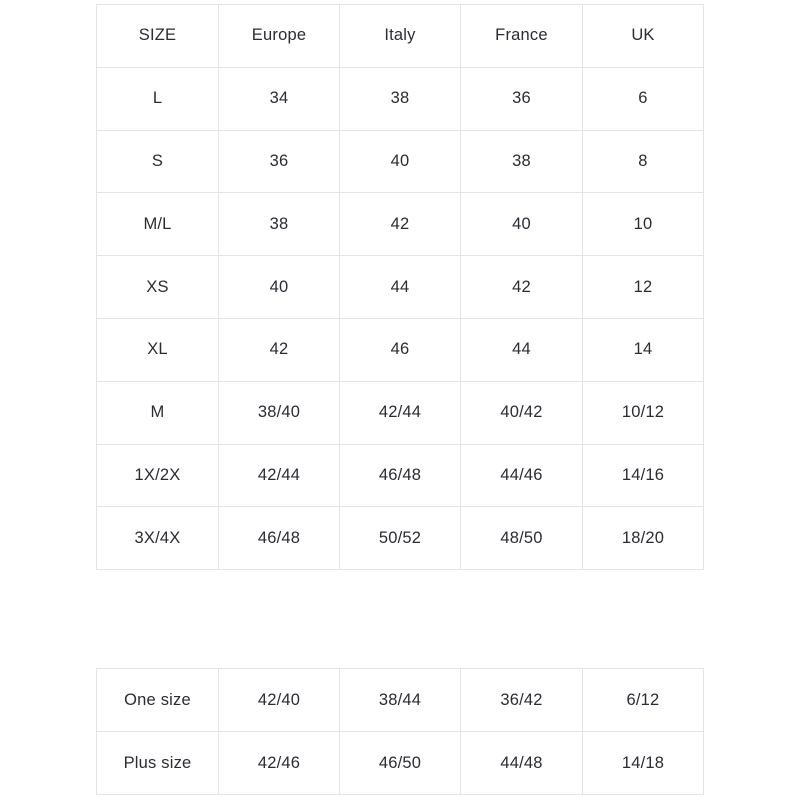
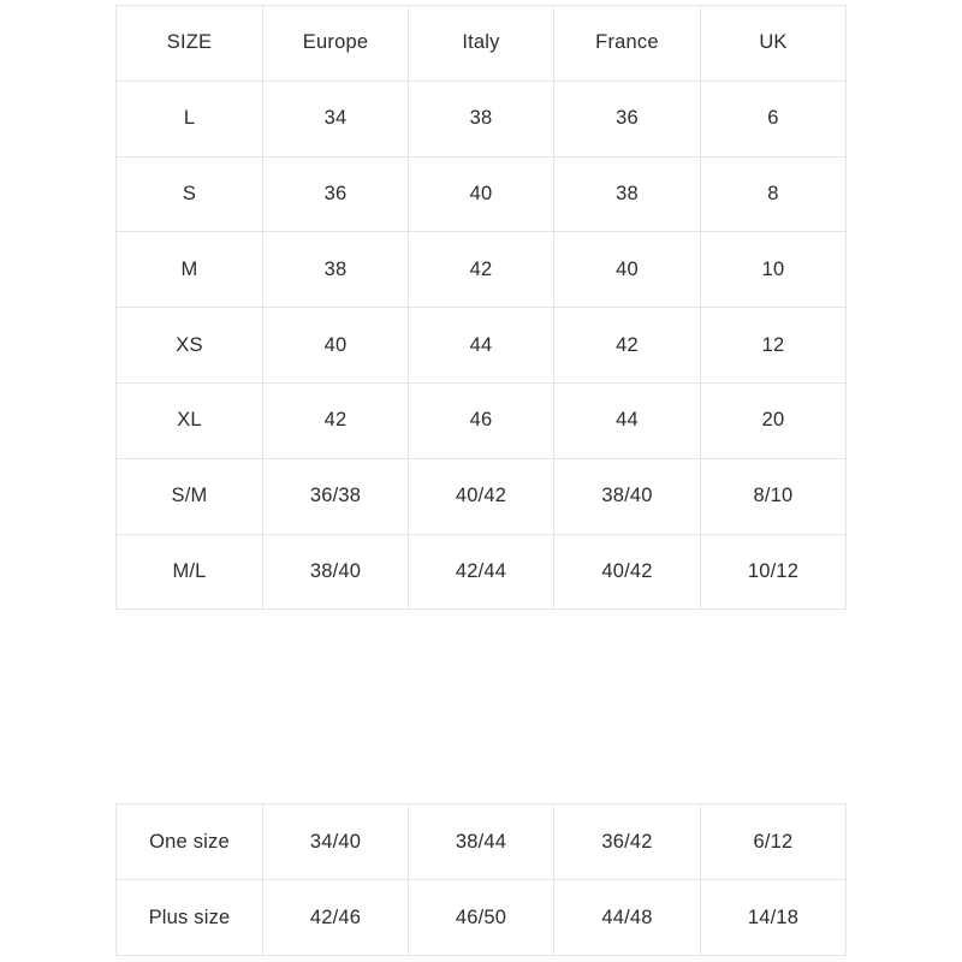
  SIZE	Europe	Italy	France	UK
  L	34	38	36	6
  S	36	40	38	8
- M/L	38	42	40	10
+ M	38	42	40	10
  XS	40	44	42	12
- XL	42	46	44	14
+ XL	42	46	44	20
+ S/M	36/38	40/42	38/40	8/10
- M	38/40	42/44	40/42	10/12
+ M/L	38/40	42/44	40/42	10/12
- 1X/2X	42/44	46/48	44/46	14/16
- 3X/4X	46/48	50/52	48/50	18/20
- One size	42/40	38/44	36/42	6/12
+ One size	34/40	38/44	36/42	6/12
  Plus size	42/46	46/50	44/48	14/18
